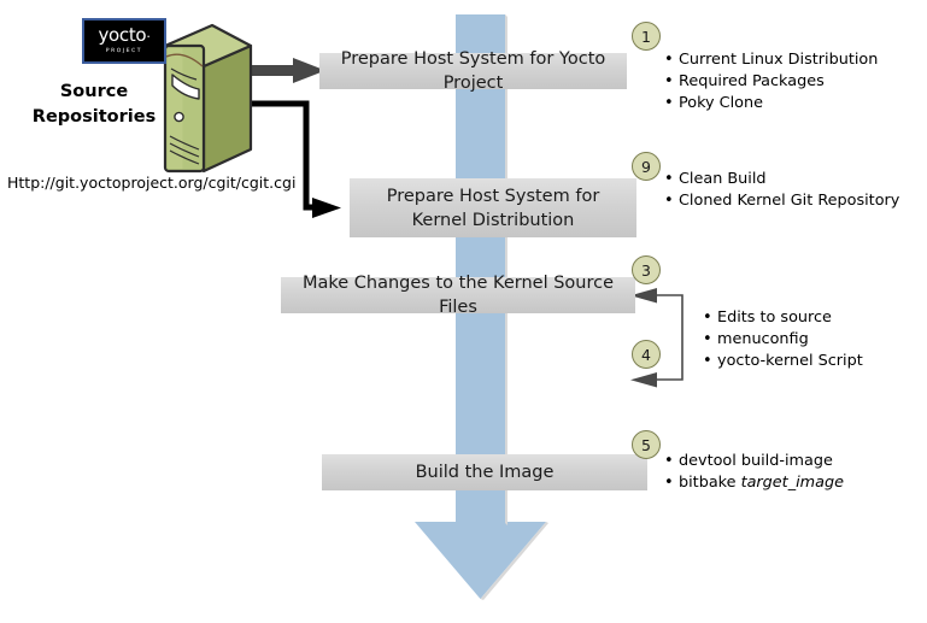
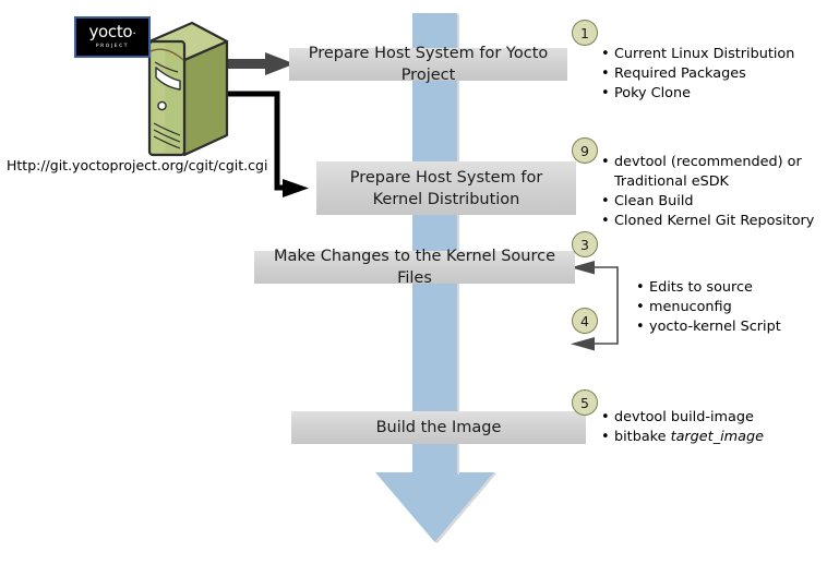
  yocto·
- Source
- Repositories
  Http://git.yoctoproject.org/cgit/cgit.cgi
  Prepare Host System for Yocto Project
  Prepare Host System for Kernel Distribution
  Make Changes to the Kernel Source Files
  Build the Image
  1
  9
  3
  4
  5
  Current Linux Distribution
  Required Packages
  Poky Clone
+ devtool (recommended) or Traditional eSDK
  Clean Build
  Cloned Kernel Git Repository
  Edits to source
  menuconfig
  yocto-kernel Script
  devtool build-image
  bitbake target_image
